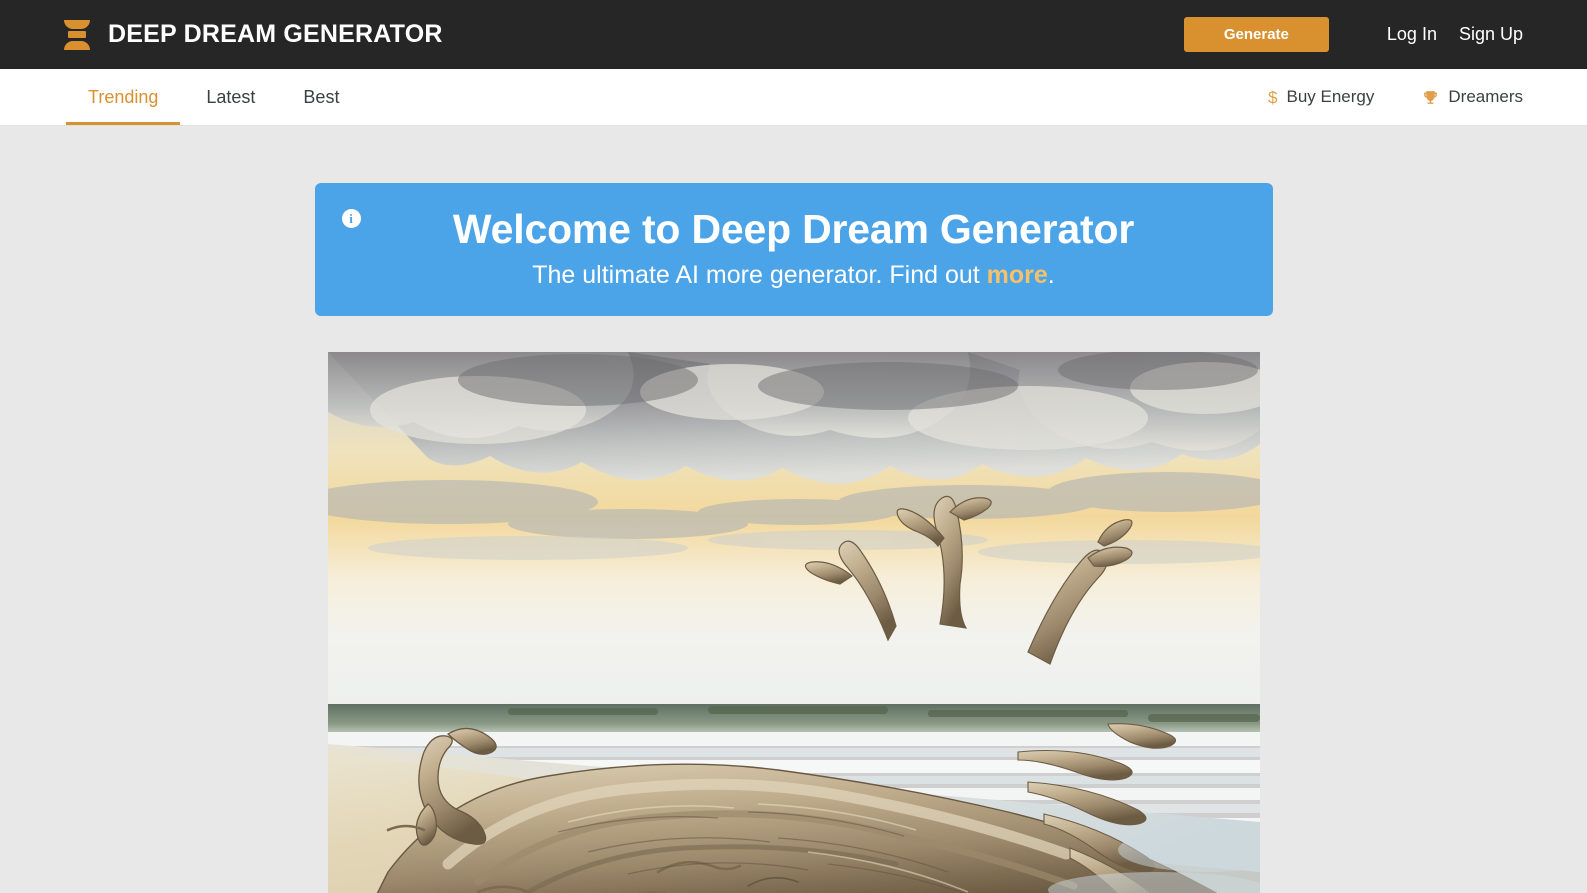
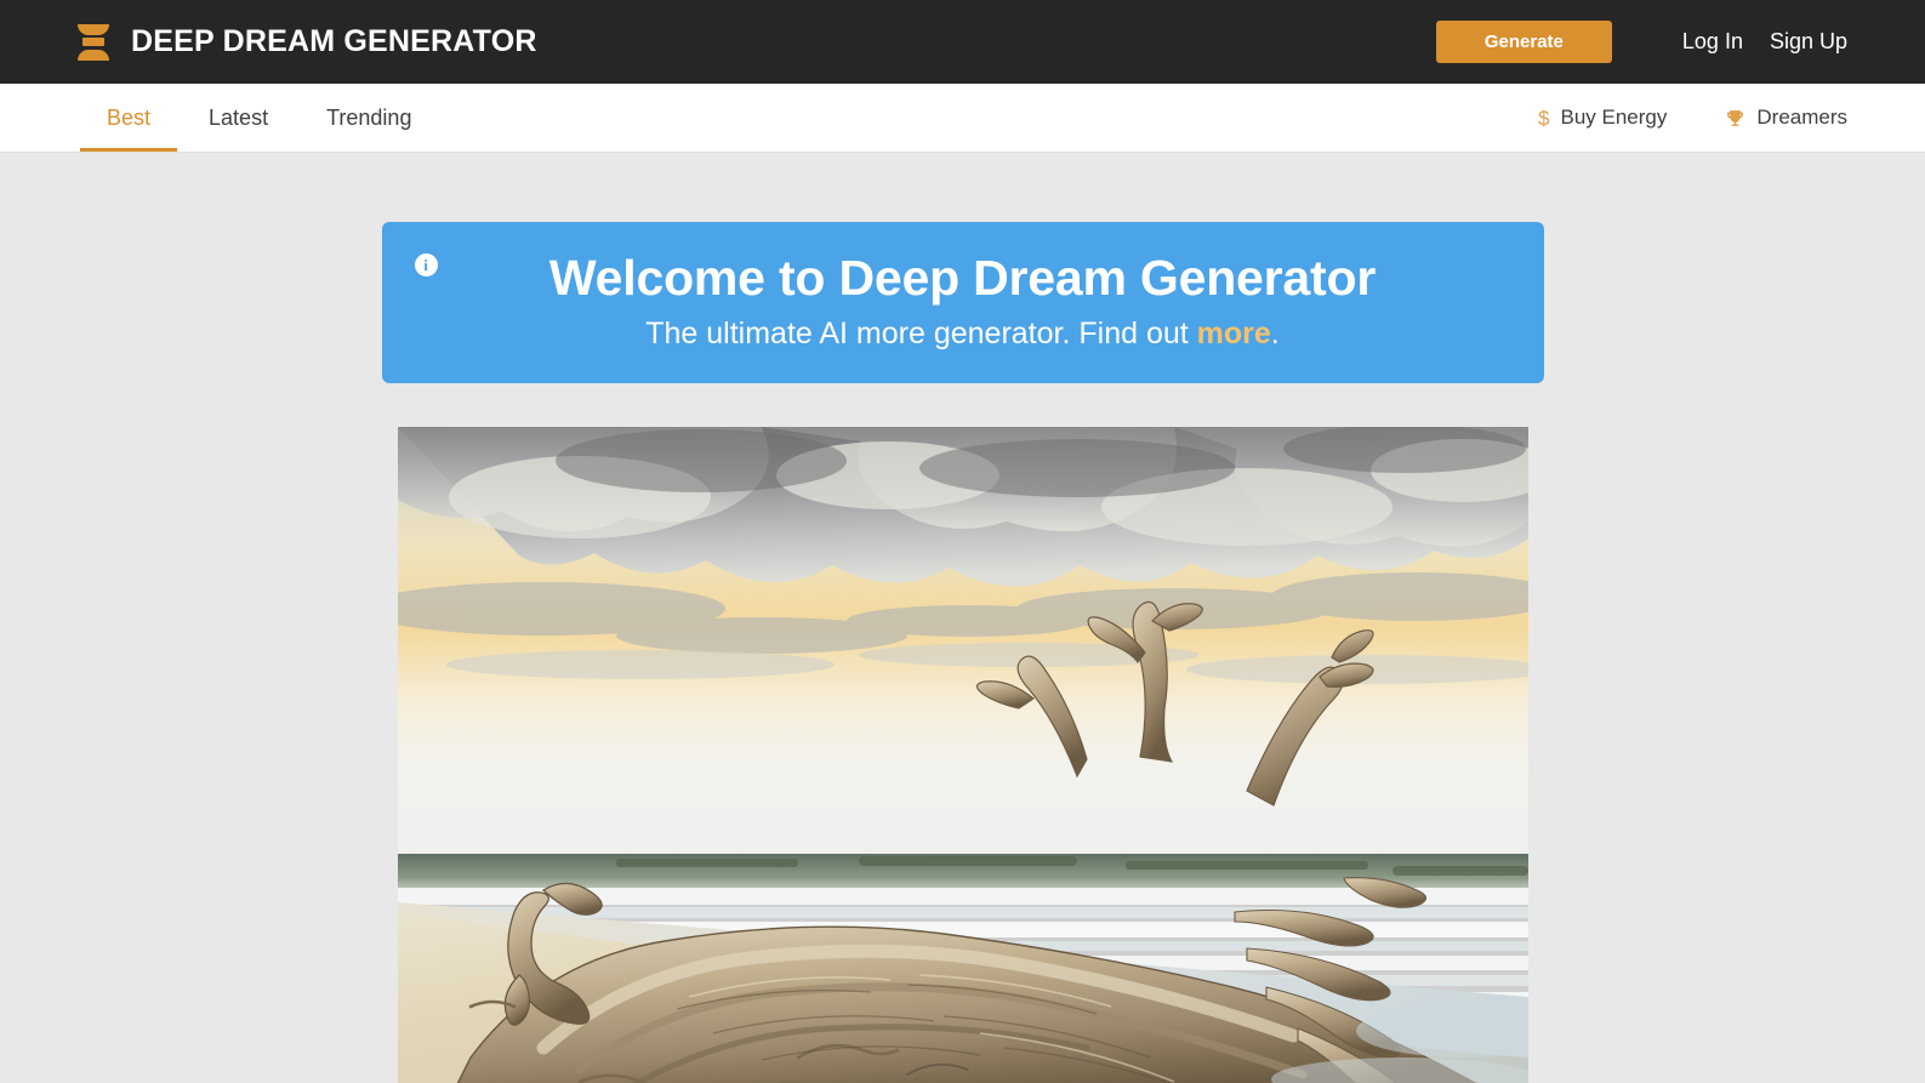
  DEEP DREAM GENERATOR
  Generate
  Log In
  Sign Up
- Trending
+ Best
  Latest
- Best
+ Trending
  $
  Buy Energy
  Dreamers
  i
  Welcome to Deep Dream Generator
  The ultimate AI more generator. Find out more.
